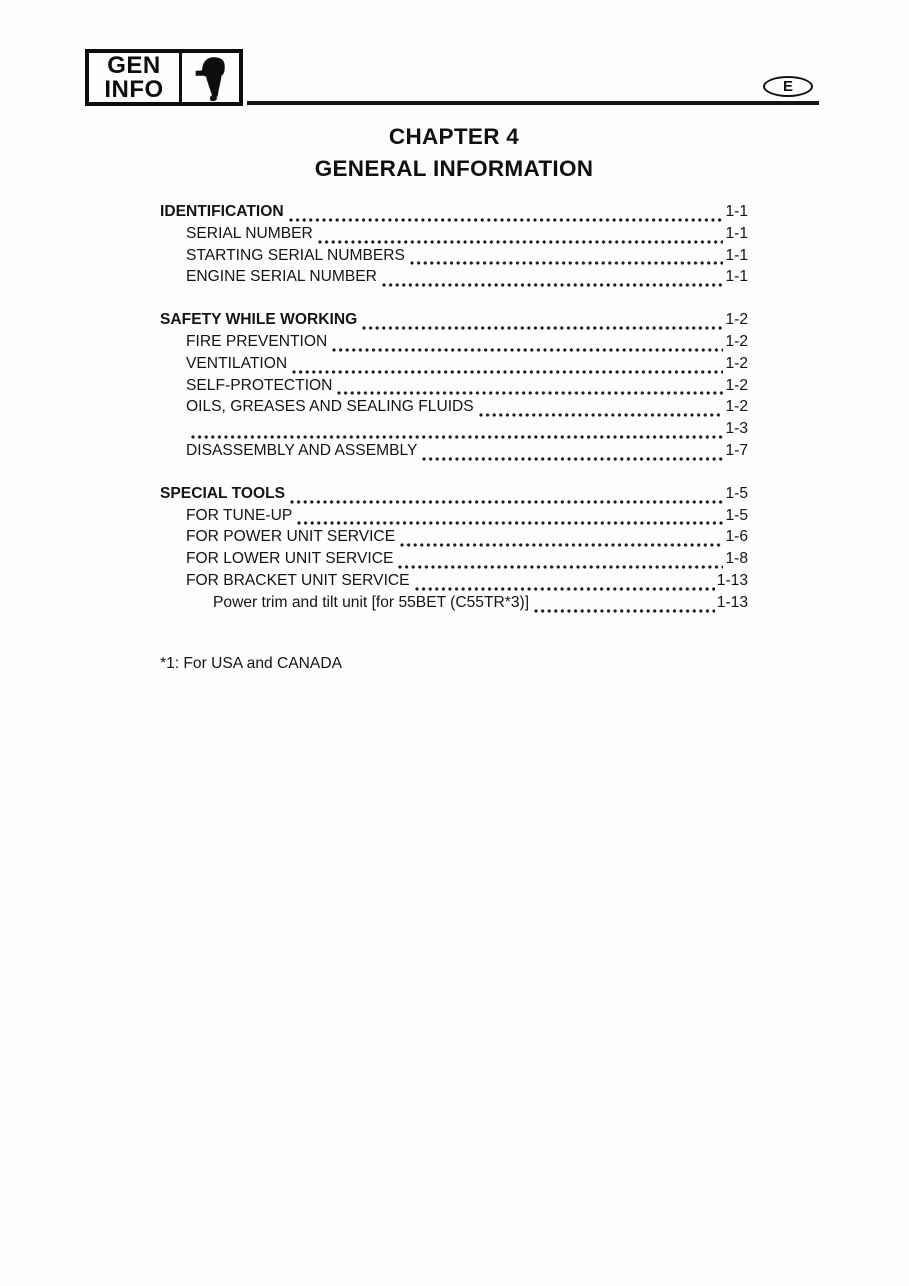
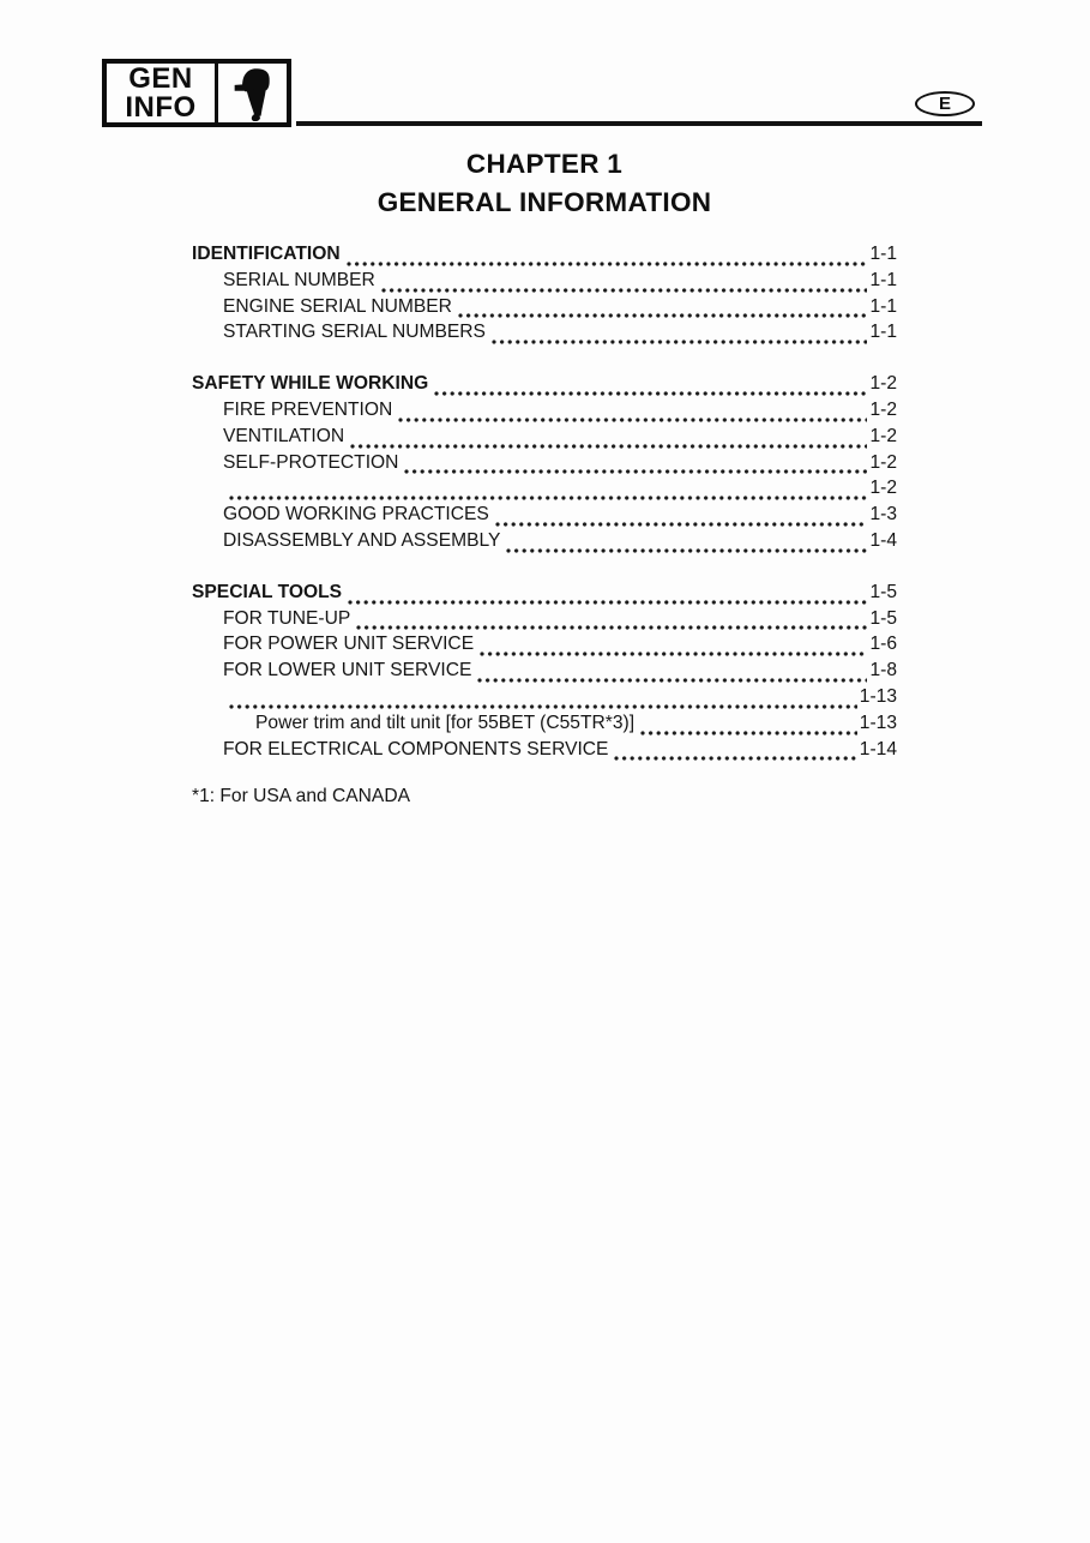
  GEN
  INFO
  E
- CHAPTER 4
+ CHAPTER 1
  GENERAL INFORMATION
  IDENTIFICATION
  1-1
  SERIAL NUMBER
  1-1
- STARTING SERIAL NUMBERS
+ ENGINE SERIAL NUMBER
  1-1
- ENGINE SERIAL NUMBER
+ STARTING SERIAL NUMBERS
  1-1
  SAFETY WHILE WORKING
  1-2
  FIRE PREVENTION
  1-2
  VENTILATION
  1-2
  SELF-PROTECTION
  1-2
- OILS, GREASES AND SEALING FLUIDS
  1-2
+ GOOD WORKING PRACTICES
  1-3
  DISASSEMBLY AND ASSEMBLY
- 1-7
+ 1-4
  SPECIAL TOOLS
  1-5
  FOR TUNE-UP
  1-5
  FOR POWER UNIT SERVICE
  1-6
  FOR LOWER UNIT SERVICE
  1-8
- FOR BRACKET UNIT SERVICE
  1-13
  Power trim and tilt unit [for 55BET (C55TR*3)]
  1-13
+ FOR ELECTRICAL COMPONENTS SERVICE
+ 1-14
  *1: For USA and CANADA
